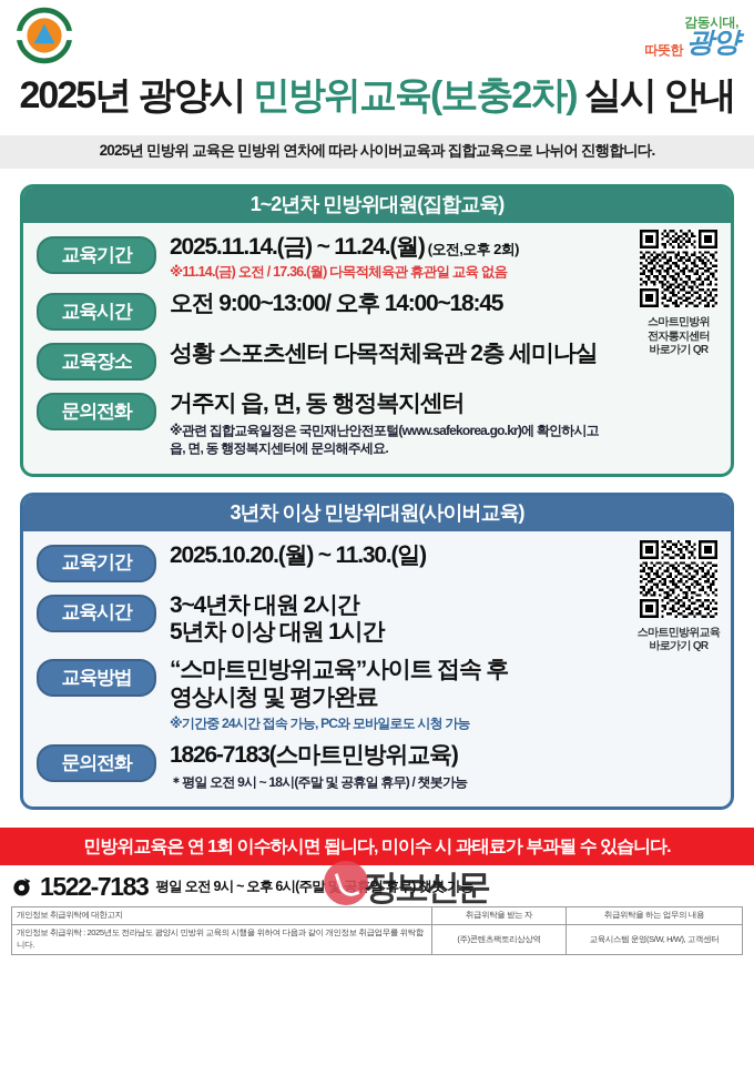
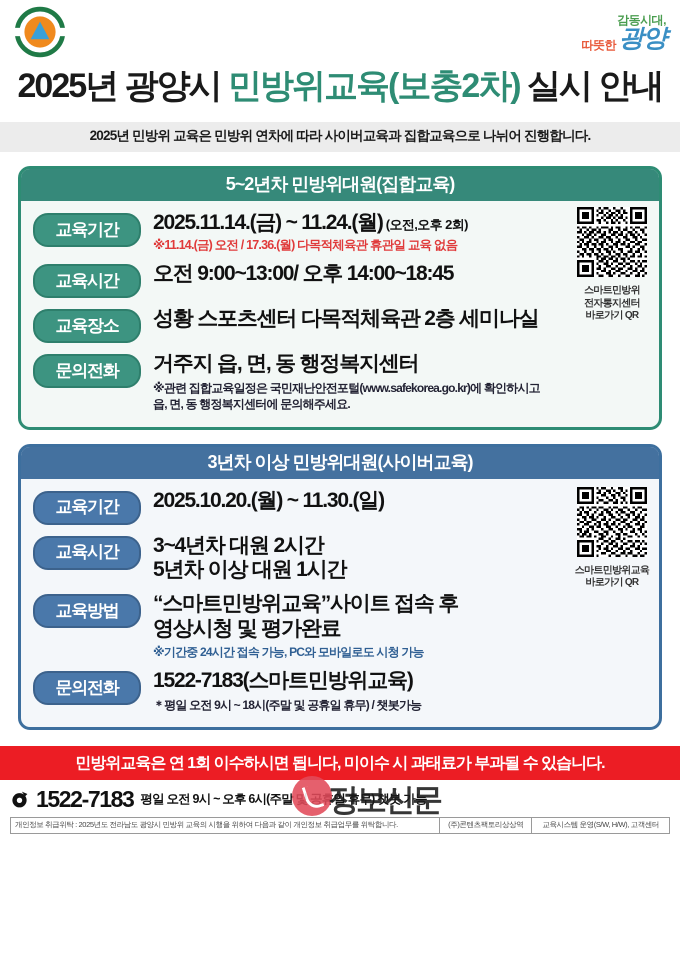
  감동시대,
  따뜻한
  광양
  2025년 광양시 민방위교육(보충2차) 실시 안내
  2025년 민방위 교육은 민방위 연차에 따라 사이버교육과 집합교육으로 나뉘어 진행합니다.
- 1~2년차 민방위대원(집합교육)
+ 5~2년차 민방위대원(집합교육)
  스마트민방위
  전자통지센터
  바로가기 QR
  교육기간
  2025.11.14.(금) ~ 11.24.(월) (오전,오후 2회)
  ※11.14.(금) 오전 / 17.36.(월) 다목적체육관 휴관일 교육 없음
  교육시간
  오전 9:00~13:00/ 오후 14:00~18:45
  교육장소
  성황 스포츠센터 다목적체육관 2층 세미나실
  문의전화
  거주지 읍, 면, 동 행정복지센터
  ※관련 집합교육일정은 국민재난안전포털(www.safekorea.go.kr)에 확인하시고
  읍, 면, 동 행정복지센터에 문의해주세요.
  3년차 이상 민방위대원(사이버교육)
  스마트민방위교육
  바로가기 QR
  교육기간
  2025.10.20.(월) ~ 11.30.(일)
  교육시간
  3~4년차 대원 2시간
  5년차 이상 대원 1시간
  교육방법
  “스마트민방위교육”사이트 접속 후
  영상시청 및 평가완료
  ※기간중 24시간 접속 가능, PC와 모바일로도 시청 가능
  문의전화
- 1826-7183(스마트민방위교육)
+ 1522-7183(스마트민방위교육)
  ＊평일 오전 9시 ~ 18시(주말 및 공휴일 휴무) / 챗봇가능
  민방위교육은 연 1회 이수하시면 됩니다, 미이수 시 과태료가 부과될 수 있습니다.
  1522-7183
  평일 오전 9시 ~ 오후 6시(주말 및 공휴일 휴무) 챗봇 가능
- 개인정보 취급위탁에 대한고지	취급위탁을 받는 자	취급위탁을 하는 업무의 내용
  개인정보 취급위탁 : 2025년도 전라남도 광양시 민방위 교육의 시행을 위하여 다음과 같이 개인정보 취급업무를 위탁합니다.	(주)콘텐츠팩토리상상역	교육시스템 운영(S/W, H/W), 고객센터
  정보신문
